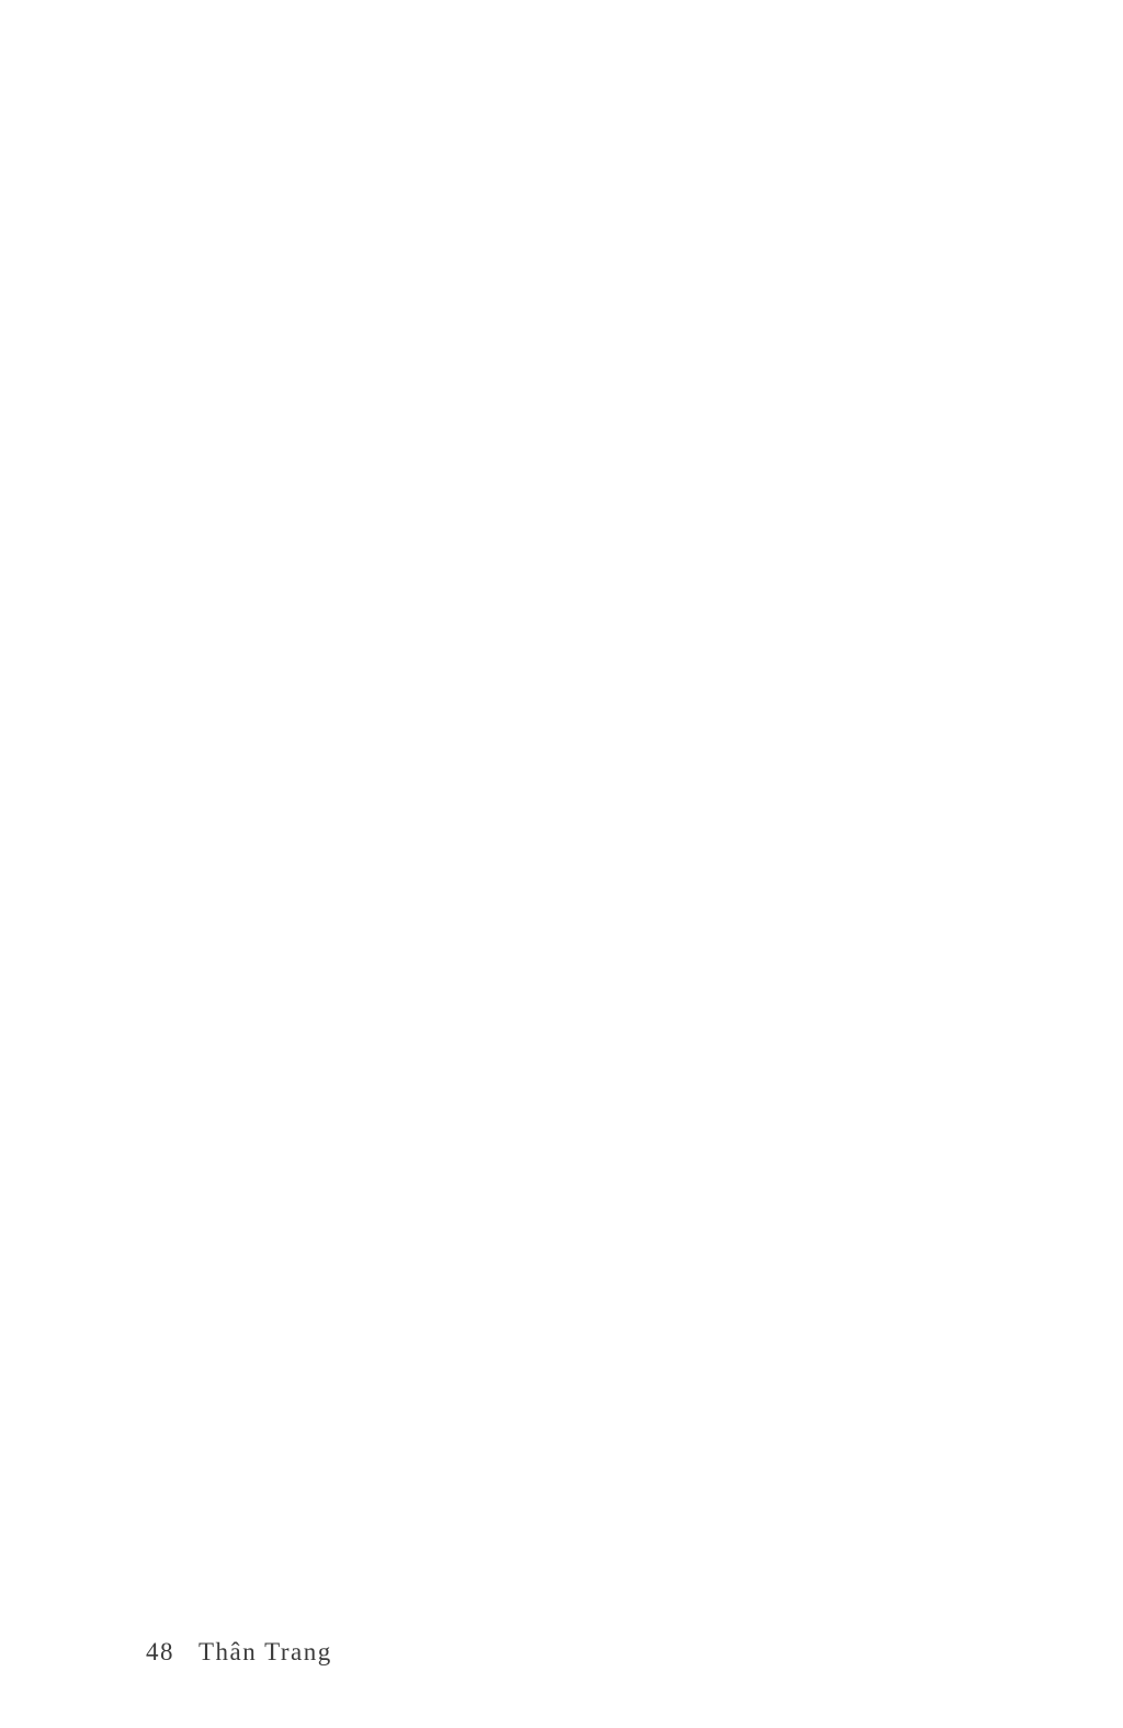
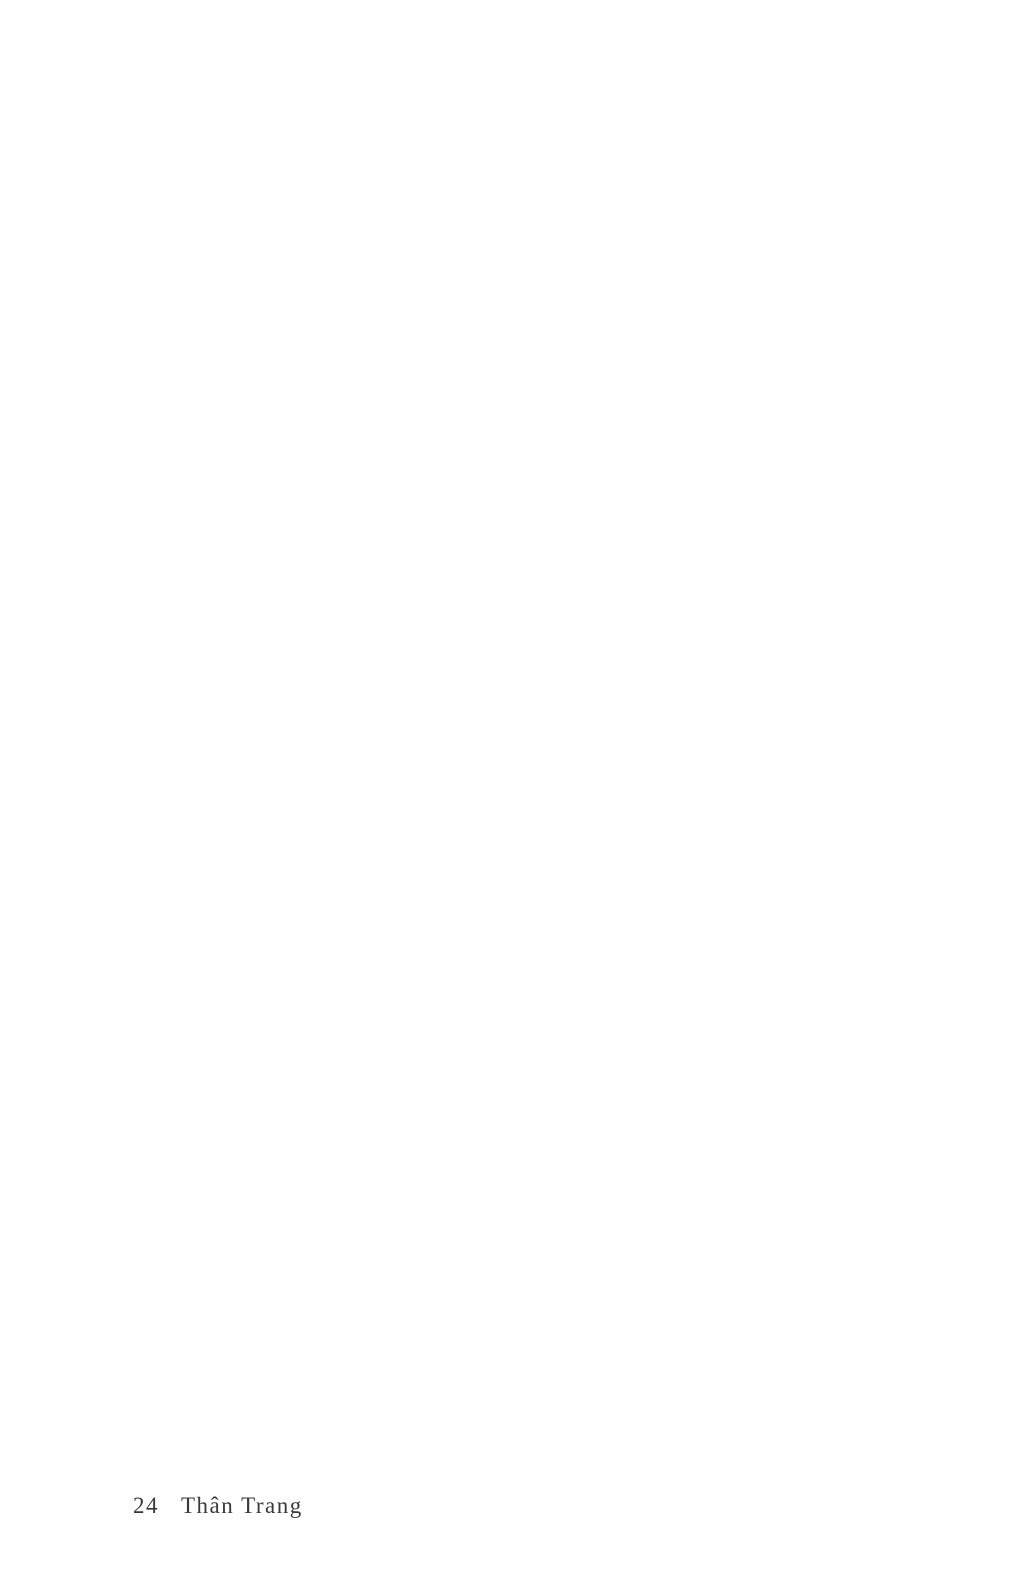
- 48
+ 24
  Thân Trang
